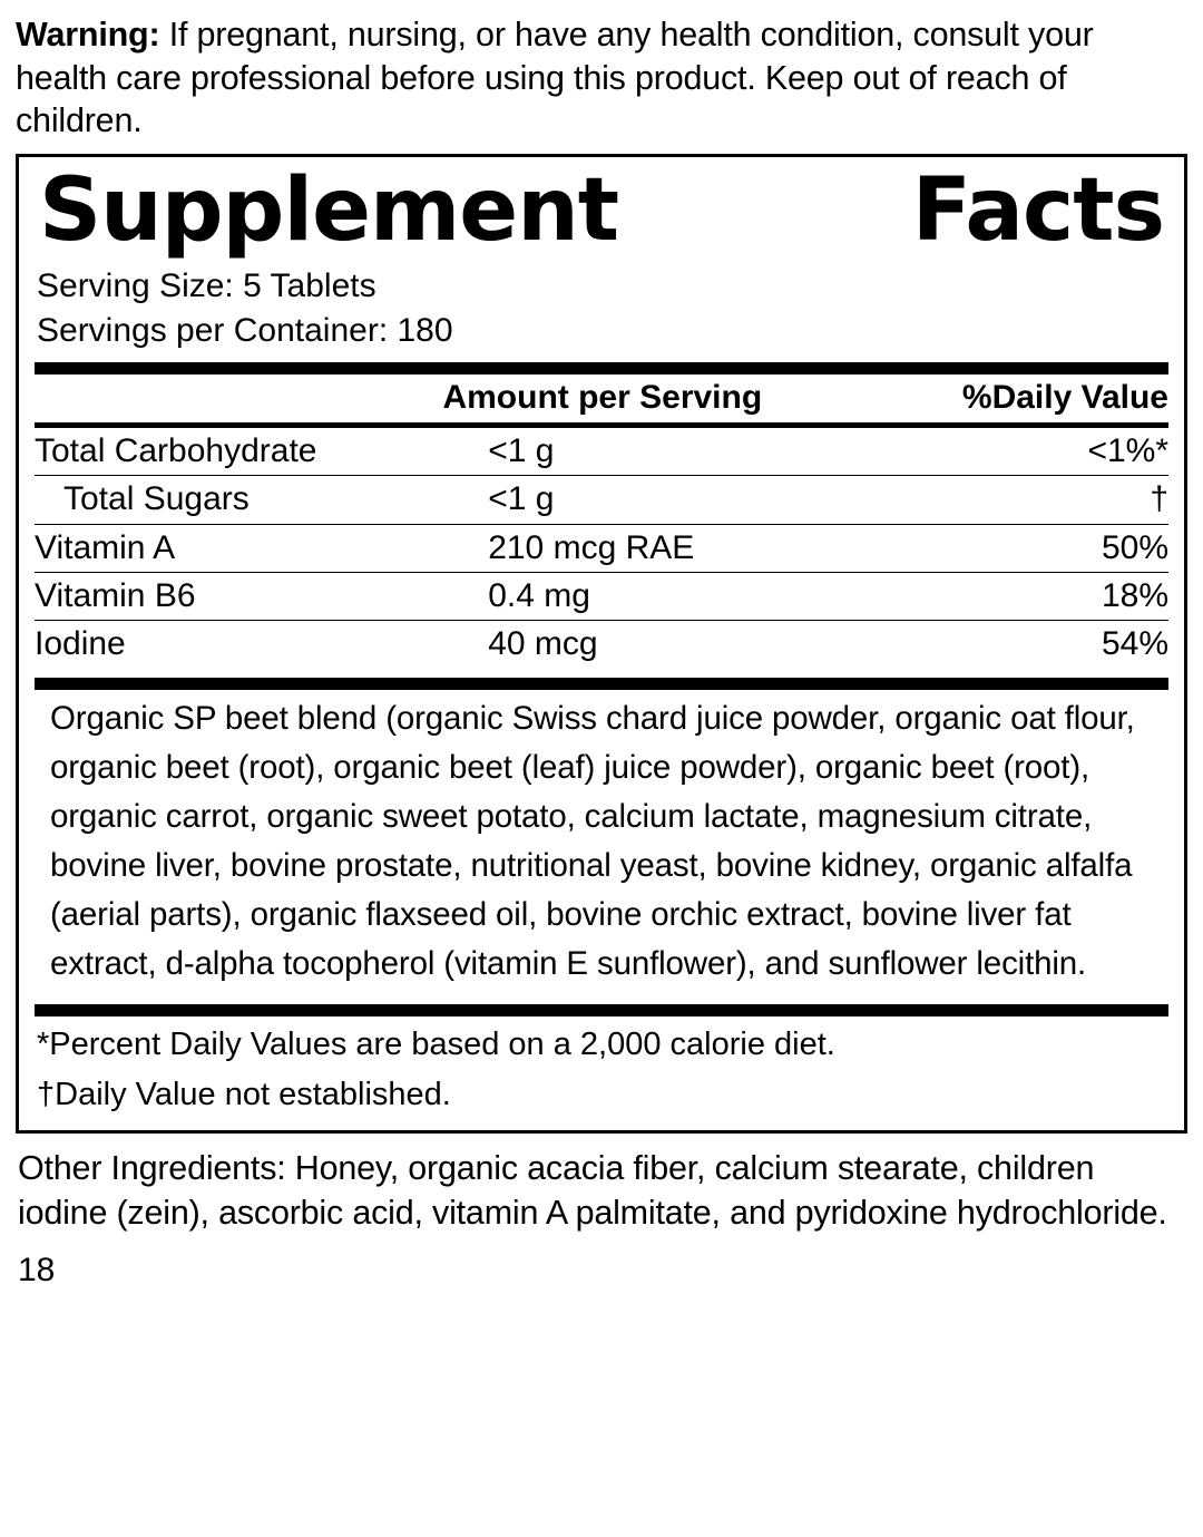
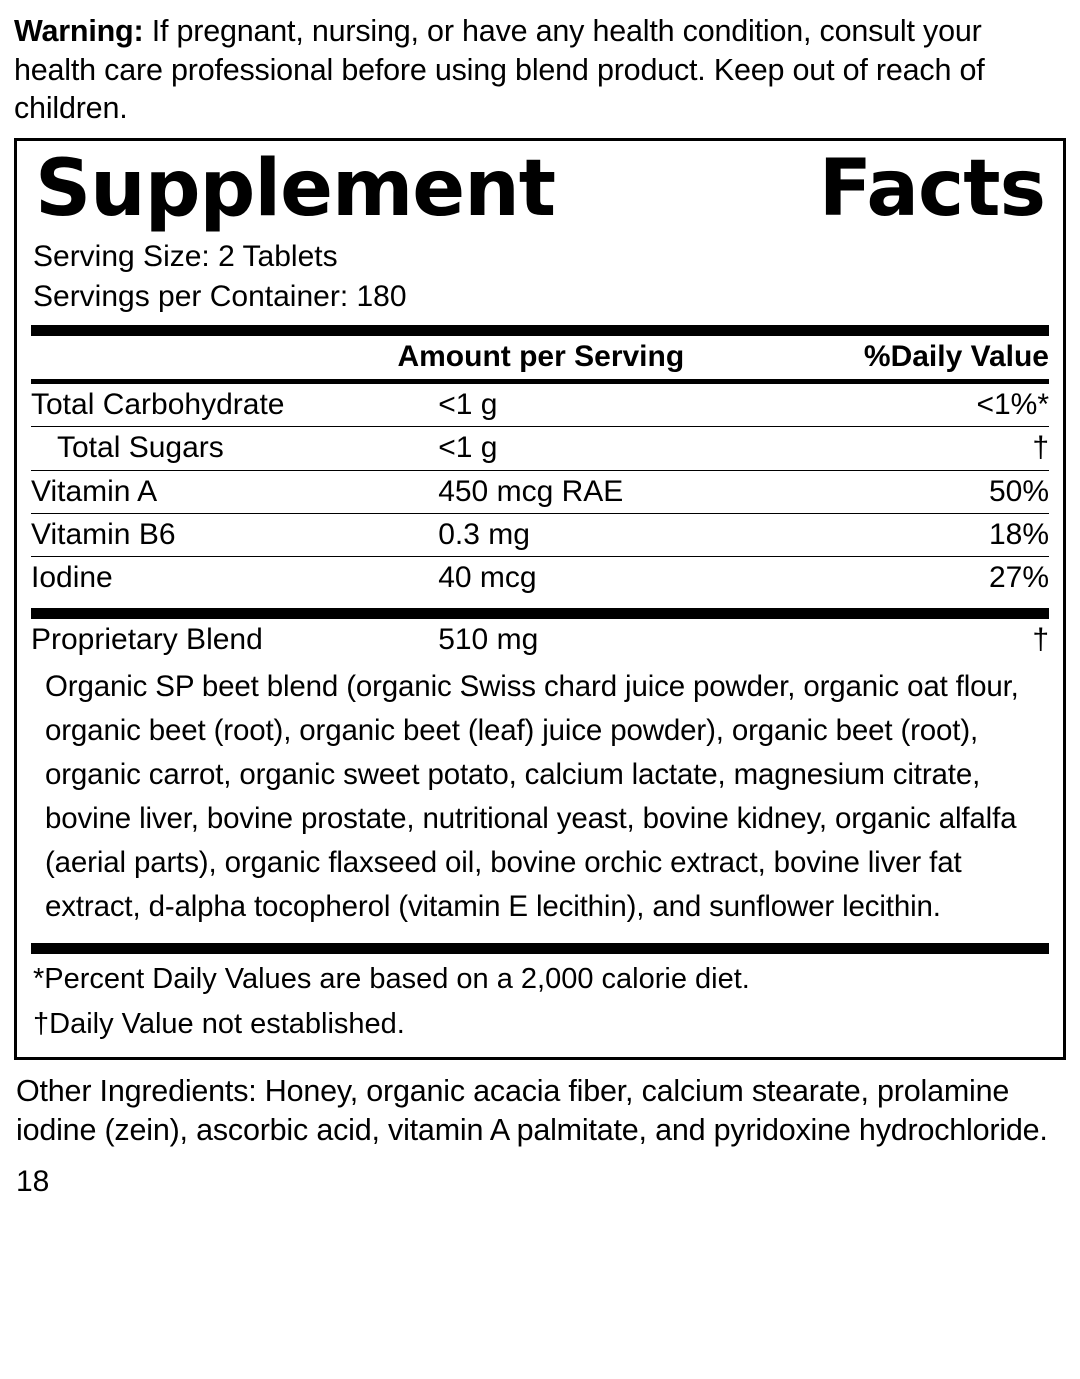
- Warning: If pregnant, nursing, or have any health condition, consult your health care professional before using this product. Keep out of reach of children.
+ Warning: If pregnant, nursing, or have any health condition, consult your health care professional before using blend product. Keep out of reach of children.
  Supplement
  Facts
- Serving Size: 5 Tablets
+ Serving Size: 2 Tablets
  Servings per Container: 180
  	Amount per Serving	%Daily Value
  Total Carbohydrate	<1 g	<1%*
  Total Sugars	<1 g	†
- Vitamin A	210 mcg RAE	50%
+ Vitamin A	450 mcg RAE	50%
- Vitamin B6	0.4 mg	18%
+ Vitamin B6	0.3 mg	18%
- Iodine	40 mcg	54%
+ Iodine	40 mcg	27%
+ Proprietary Blend	510 mg	†
- Organic SP beet blend (organic Swiss chard juice powder, organic oat flour, organic beet (root), organic beet (leaf) juice powder), organic beet (root), organic carrot, organic sweet potato, calcium lactate, magnesium citrate, bovine liver, bovine prostate, nutritional yeast, bovine kidney, organic alfalfa (aerial parts), organic flaxseed oil, bovine orchic extract, bovine liver fat extract, d-alpha tocopherol (vitamin E sunflower), and sunflower lecithin.
+ Organic SP beet blend (organic Swiss chard juice powder, organic oat flour, organic beet (root), organic beet (leaf) juice powder), organic beet (root), organic carrot, organic sweet potato, calcium lactate, magnesium citrate, bovine liver, bovine prostate, nutritional yeast, bovine kidney, organic alfalfa (aerial parts), organic flaxseed oil, bovine orchic extract, bovine liver fat extract, d-alpha tocopherol (vitamin E lecithin), and sunflower lecithin.
  *Percent Daily Values are based on a 2,000 calorie diet.
  †Daily Value not established.
- Other Ingredients: Honey, organic acacia fiber, calcium stearate, children iodine (zein), ascorbic acid, vitamin A palmitate, and pyridoxine hydrochloride.
+ Other Ingredients: Honey, organic acacia fiber, calcium stearate, prolamine iodine (zein), ascorbic acid, vitamin A palmitate, and pyridoxine hydrochloride.
  18
